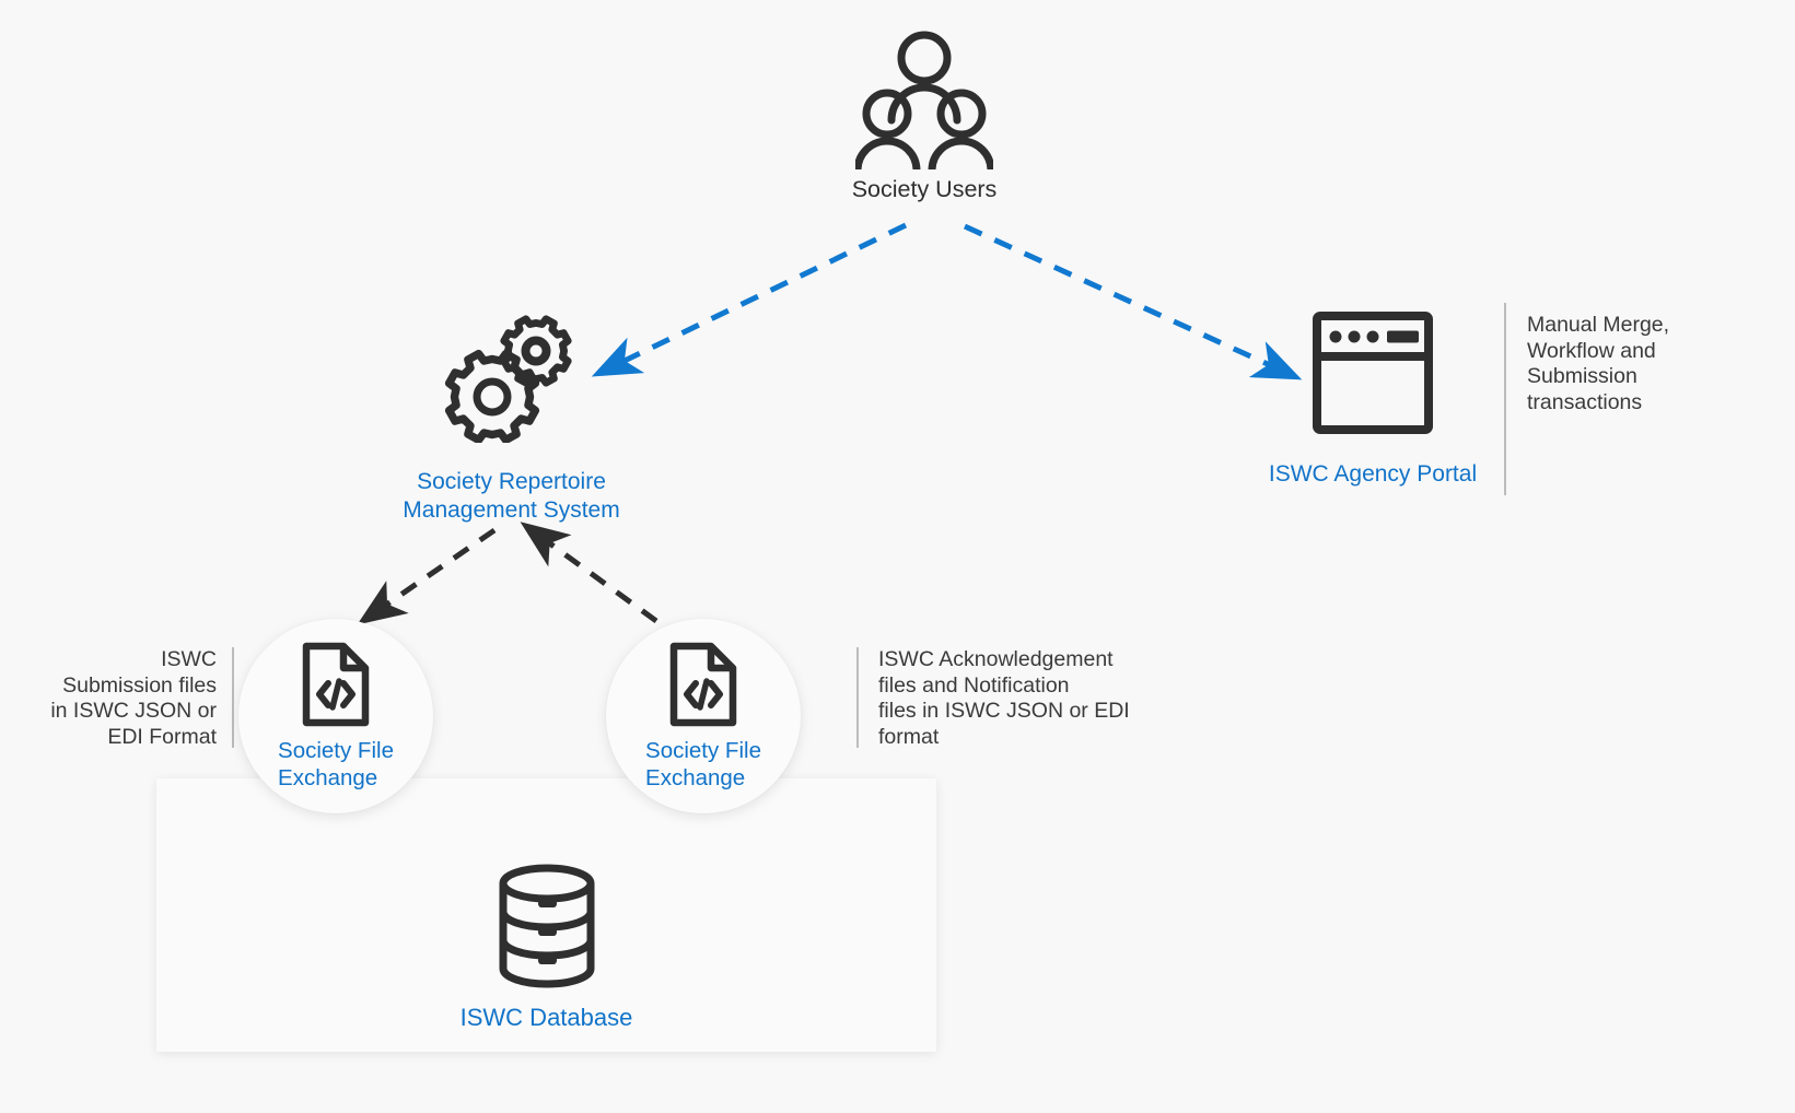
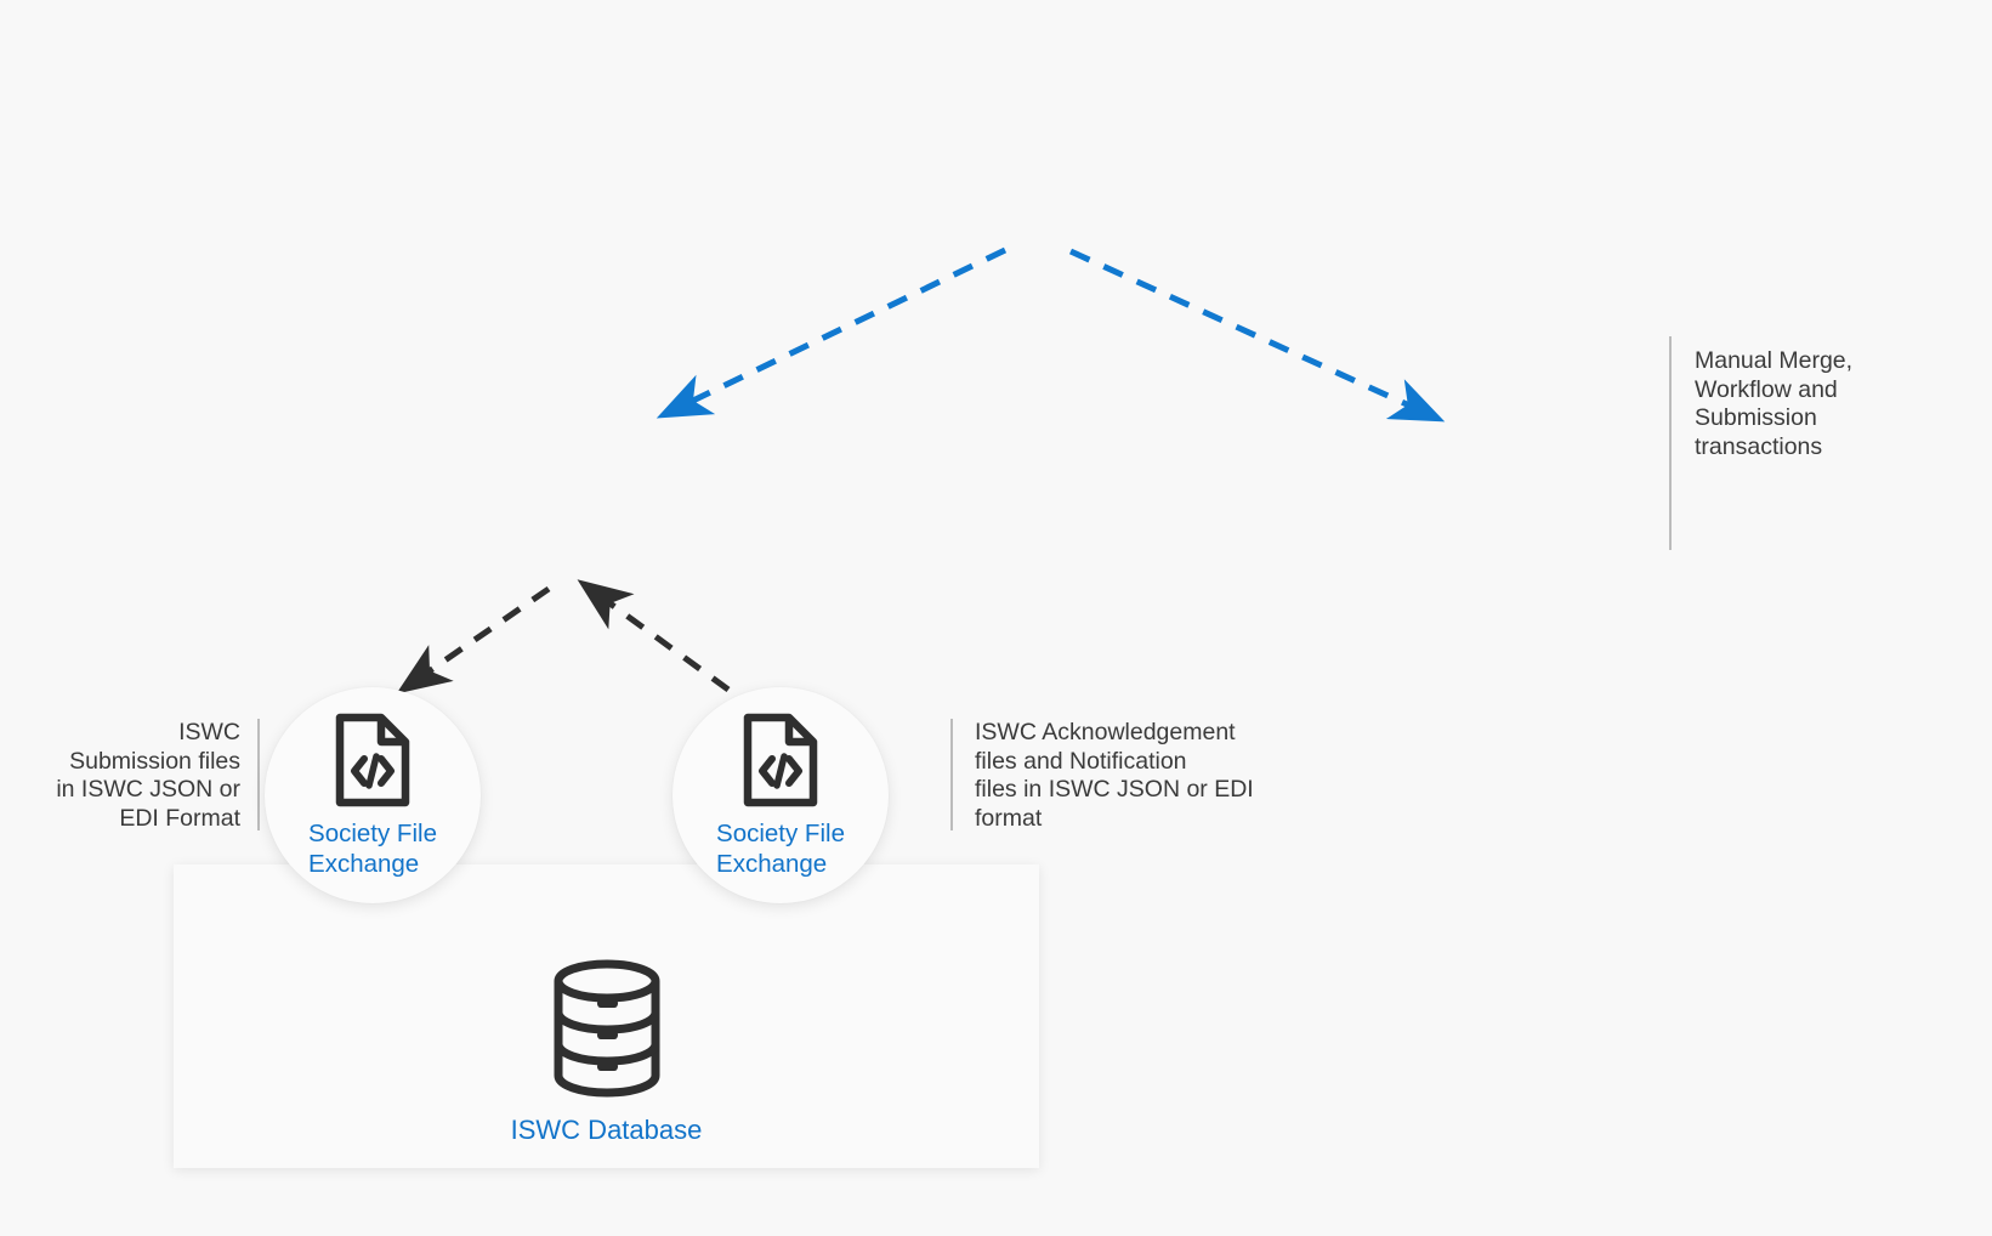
- Society Users
- Society Repertoire
- Management System
- ISWC Agency Portal
  Manual Merge,
  Workflow and
  Submission
  transactions
  ISWC Database
  Society File
  Exchange
  Society File
  Exchange
  ISWC
  Submission files
  in ISWC JSON or
  EDI Format
  ISWC Acknowledgement
  files and Notification
  files in ISWC JSON or EDI
  format
